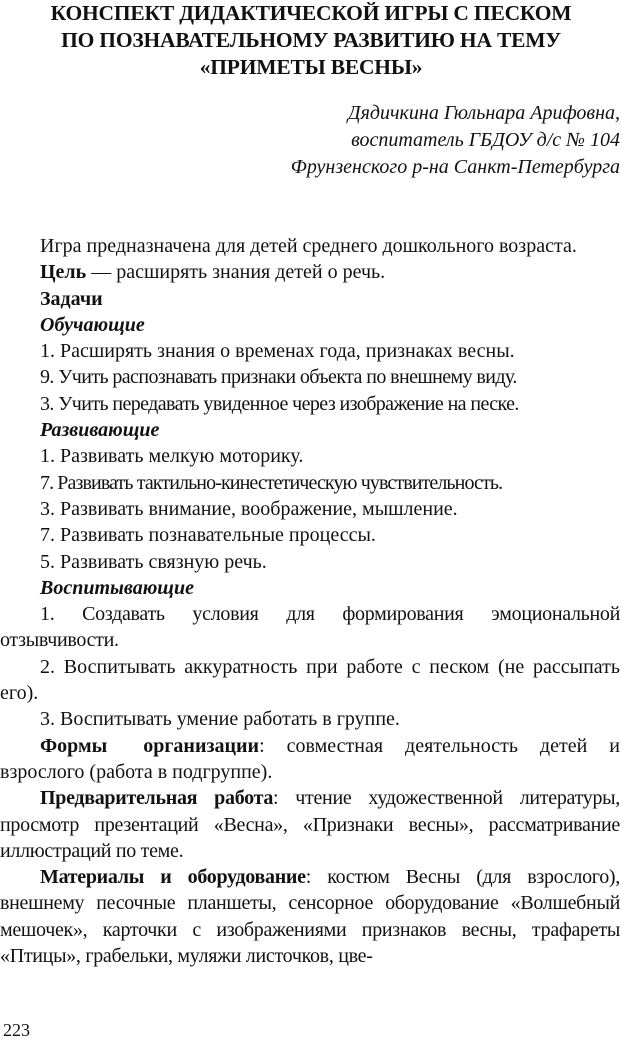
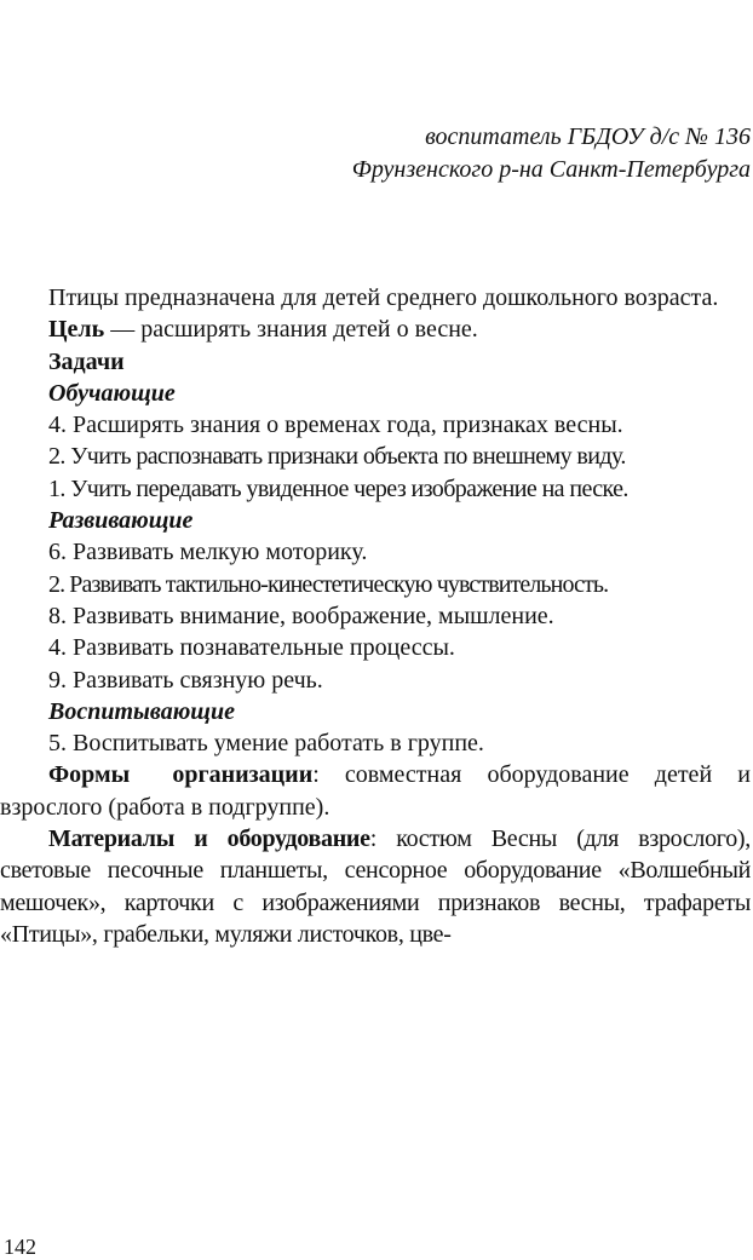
- КОНСПЕКТ ДИДАКТИЧЕСКОЙ ИГРЫ С ПЕСКОМ
- ПО ПОЗНАВАТЕЛЬНОМУ РАЗВИТИЮ НА ТЕМУ
- «ПРИМЕТЫ ВЕСНЫ»
- Дядичкина Гюльнара Арифовна,
- воспитатель ГБДОУ д/с № 104
+ воспитатель ГБДОУ д/с № 136
  Фрунзенского р-на Санкт-Петербурга
- Игра предназначена для детей среднего дошкольного возраста.
+ Птицы предназначена для детей среднего дошкольного возраста.
- Цель — расширять знания детей о речь.
+ Цель — расширять знания детей о весне.
  Задачи
  Обучающие
- 1. Расширять знания о временах года, признаках весны.
+ 4. Расширять знания о временах года, признаках весны.
- 9. Учить распознавать признаки объекта по внешнему виду.
+ 2. Учить распознавать признаки объекта по внешнему виду.
- 3. Учить передавать увиденное через изображение на песке.
+ 1. Учить передавать увиденное через изображение на песке.
  Развивающие
- 1. Развивать мелкую моторику.
+ 6. Развивать мелкую моторику.
- 7. Развивать тактильно-кинестетическую чувствительность.
+ 2. Развивать тактильно-кинестетическую чувствительность.
- 3. Развивать внимание, воображение, мышление.
+ 8. Развивать внимание, воображение, мышление.
- 7. Развивать познавательные процессы.
+ 4. Развивать познавательные процессы.
- 5. Развивать связную речь.
+ 9. Развивать связную речь.
  Воспитывающие
- 1. Создавать условия для формирования эмоциональной отзывчивости.
- 2. Воспитывать аккуратность при работе с песком (не рассыпать его).
- 3. Воспитывать умение работать в группе.
+ 5. Воспитывать умение работать в группе.
- Формы организации: совместная деятельность детей и взрослого (работа в подгруппе).
+ Формы организации: совместная оборудование детей и взрослого (работа в подгруппе).
- Предварительная работа: чтение художественной литературы, просмотр презентаций «Весна», «Признаки весны», рассматривание иллюстраций по теме.
- Материалы и оборудование: костюм Весны (для взрослого), внешнему песочные планшеты, сенсорное оборудование «Волшебный мешочек», карточки с изображениями признаков весны, трафареты «Птицы», грабельки, муляжи листочков, цве-
+ Материалы и оборудование: костюм Весны (для взрослого), световые песочные планшеты, сенсорное оборудование «Волшебный мешочек», карточки с изображениями признаков весны, трафареты «Птицы», грабельки, муляжи листочков, цве-
- 223
+ 142
